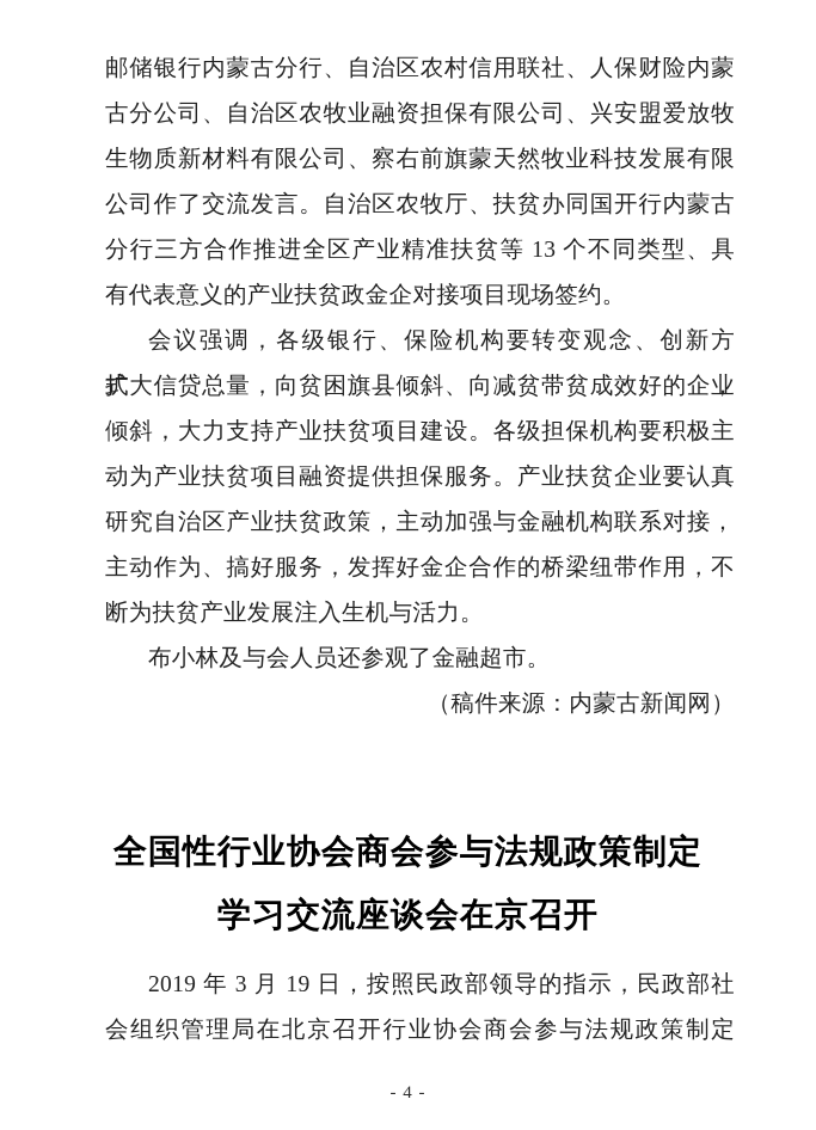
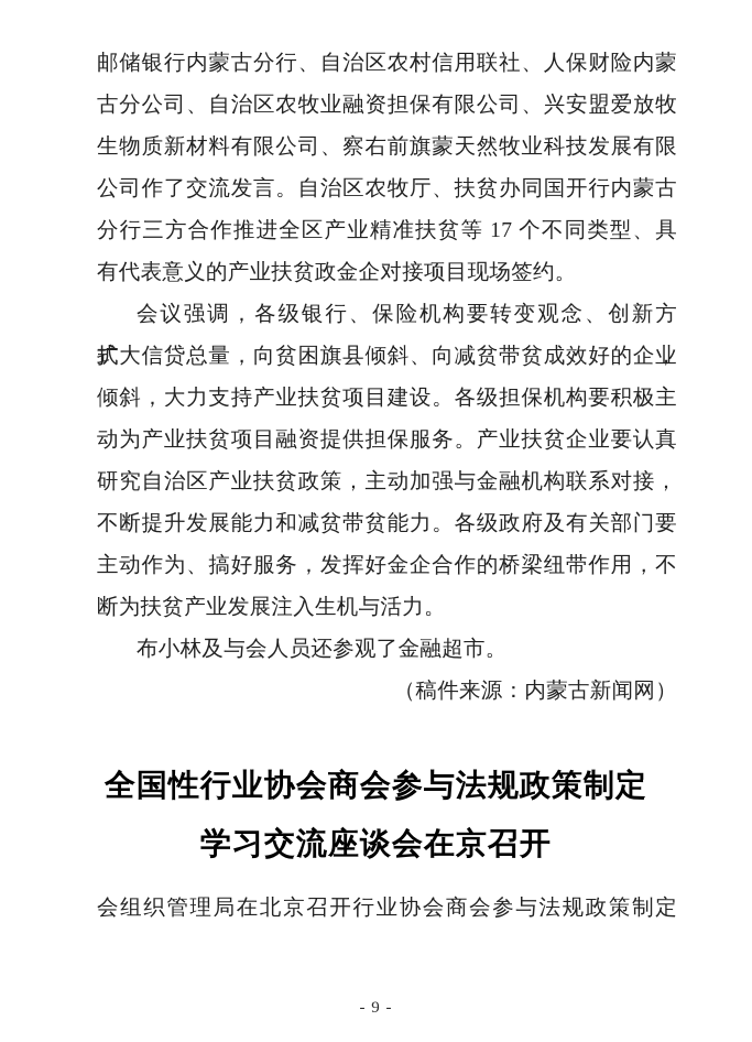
  邮储银行内蒙古分行、自治区农村信用联社、人保财险内蒙
  古分公司、自治区农牧业融资担保有限公司、兴安盟爱放牧
  生物质新材料有限公司、察右前旗蒙天然牧业科技发展有限
  公司作了交流发言。自治区农牧厅、扶贫办同国开行内蒙古
- 分行三方合作推进全区产业精准扶贫等 13 个不同类型、具
+ 分行三方合作推进全区产业精准扶贫等 17 个不同类型、具
  有代表意义的产业扶贫政金企对接项目现场签约。
  会议强调，各级银行、保险机构要转变观念、创新方式，
  扩大信贷总量，向贫困旗县倾斜、向减贫带贫成效好的企业
  倾斜，大力支持产业扶贫项目建设。各级担保机构要积极主
  动为产业扶贫项目融资提供担保服务。产业扶贫企业要认真
  研究自治区产业扶贫政策，主动加强与金融机构联系对接，
+ 不断提升发展能力和减贫带贫能力。各级政府及有关部门要
  主动作为、搞好服务，发挥好金企合作的桥梁纽带作用，不
  断为扶贫产业发展注入生机与活力。
  布小林及与会人员还参观了金融超市。
  （稿件来源：内蒙古新闻网）
  全国性行业协会商会参与法规政策制定
  学习交流座谈会在京召开
- 2019 年 3 月 19 日，按照民政部领导的指示，民政部社
  会组织管理局在北京召开行业协会商会参与法规政策制定
- - 4 -
+ - 9 -
